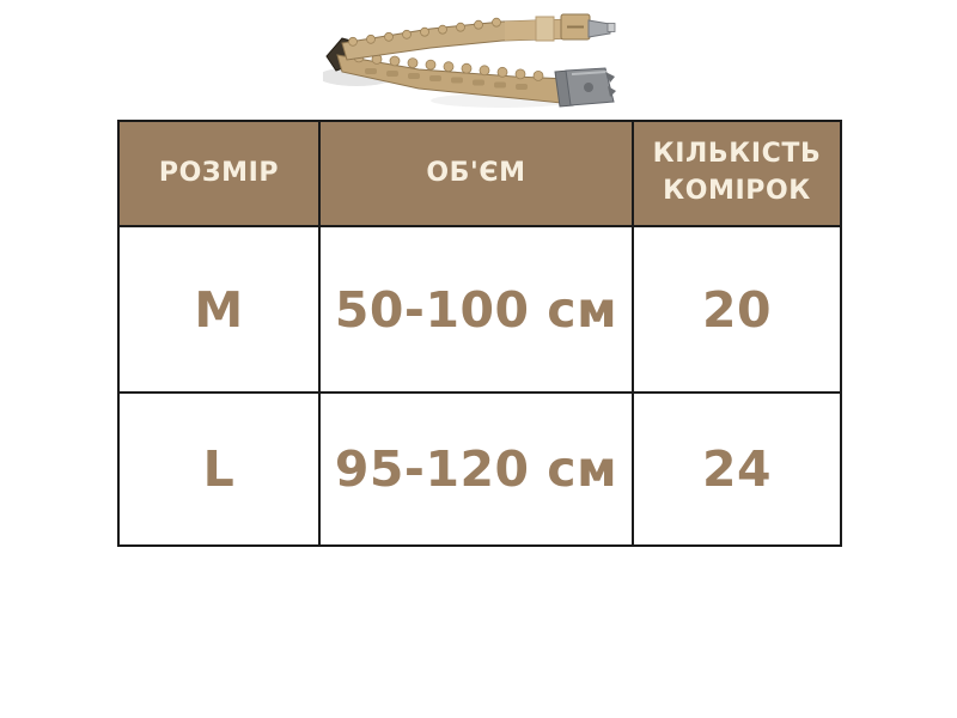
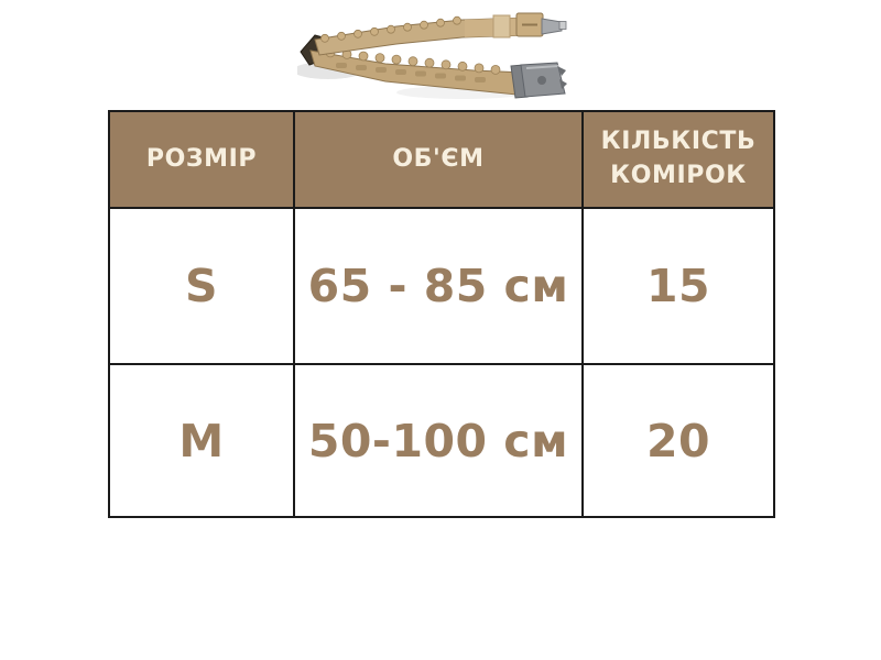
  РОЗМІР	ОБ'ЄМ	КІЛЬКІСТЬ КОМІРОК
+ S	65 - 85 см	15
  M	50-100 см	20
- L	95-120 см	24
